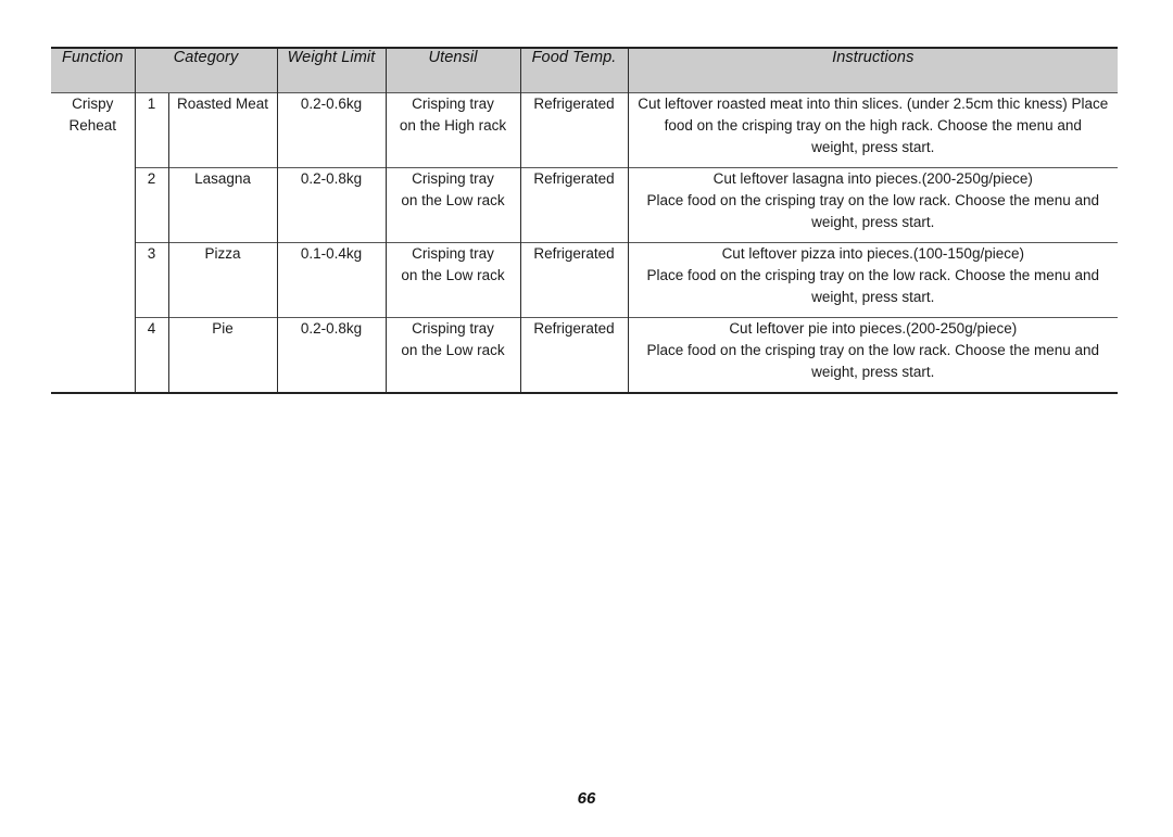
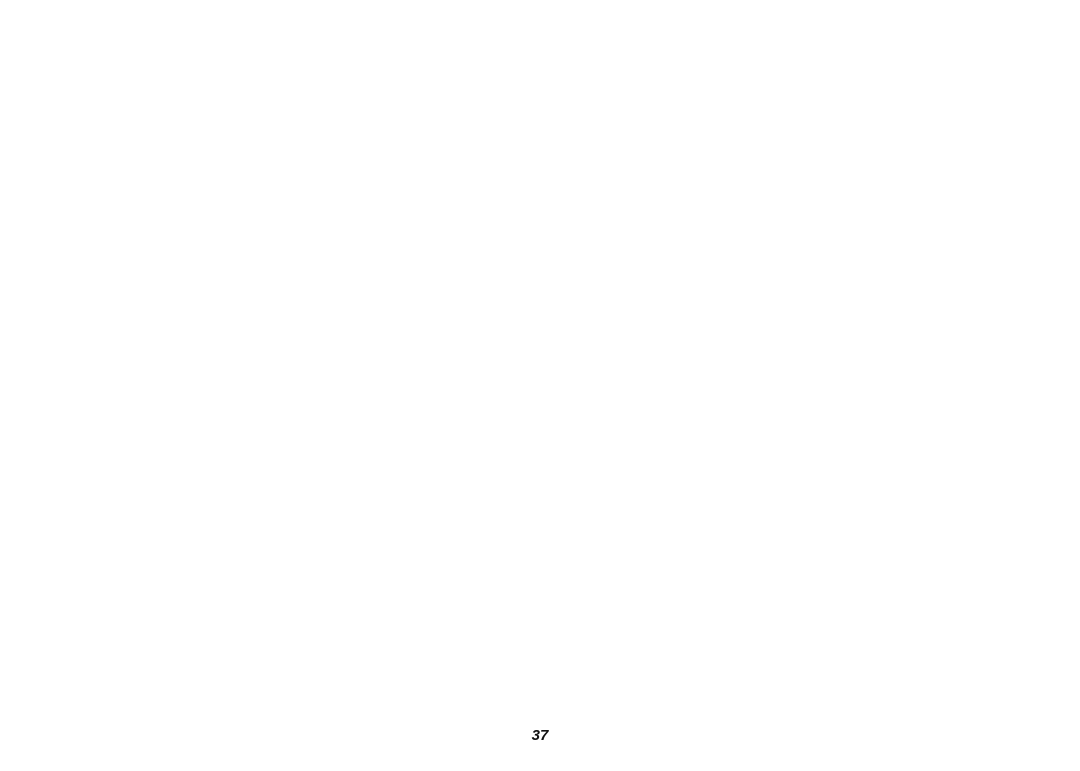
- Function	Category	Weight Limit	Utensil	Food Temp.	Instructions
- Crispy Reheat	1	Roasted Meat	0.2-0.6kg	Crisping tray on the High rack	Refrigerated	Cut leftover roasted meat into thin slices. (under 2.5cm thic kness) Place food on the crisping tray on the high rack. Choose the menu and weight, press start.
- 2	Lasagna	0.2-0.8kg	Crisping tray on the Low rack	Refrigerated	Cut leftover lasagna into pieces.(200-250g/piece) Place food on the crisping tray on the low rack. Choose the menu and weight, press start.
- 3	Pizza	0.1-0.4kg	Crisping tray on the Low rack	Refrigerated	Cut leftover pizza into pieces.(100-150g/piece) Place food on the crisping tray on the low rack. Choose the menu and weight, press start.
- 4	Pie	0.2-0.8kg	Crisping tray on the Low rack	Refrigerated	Cut leftover pie into pieces.(200-250g/piece) Place food on the crisping tray on the low rack. Choose the menu and weight, press start.
- 66
+ 37
